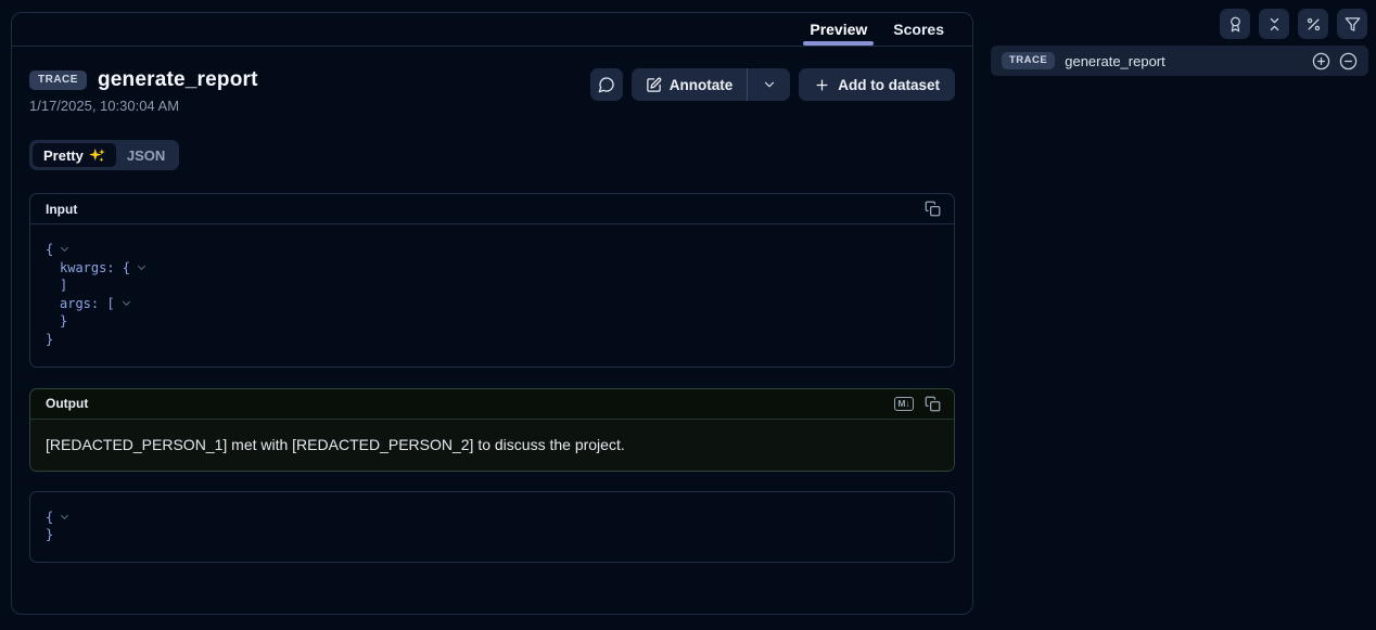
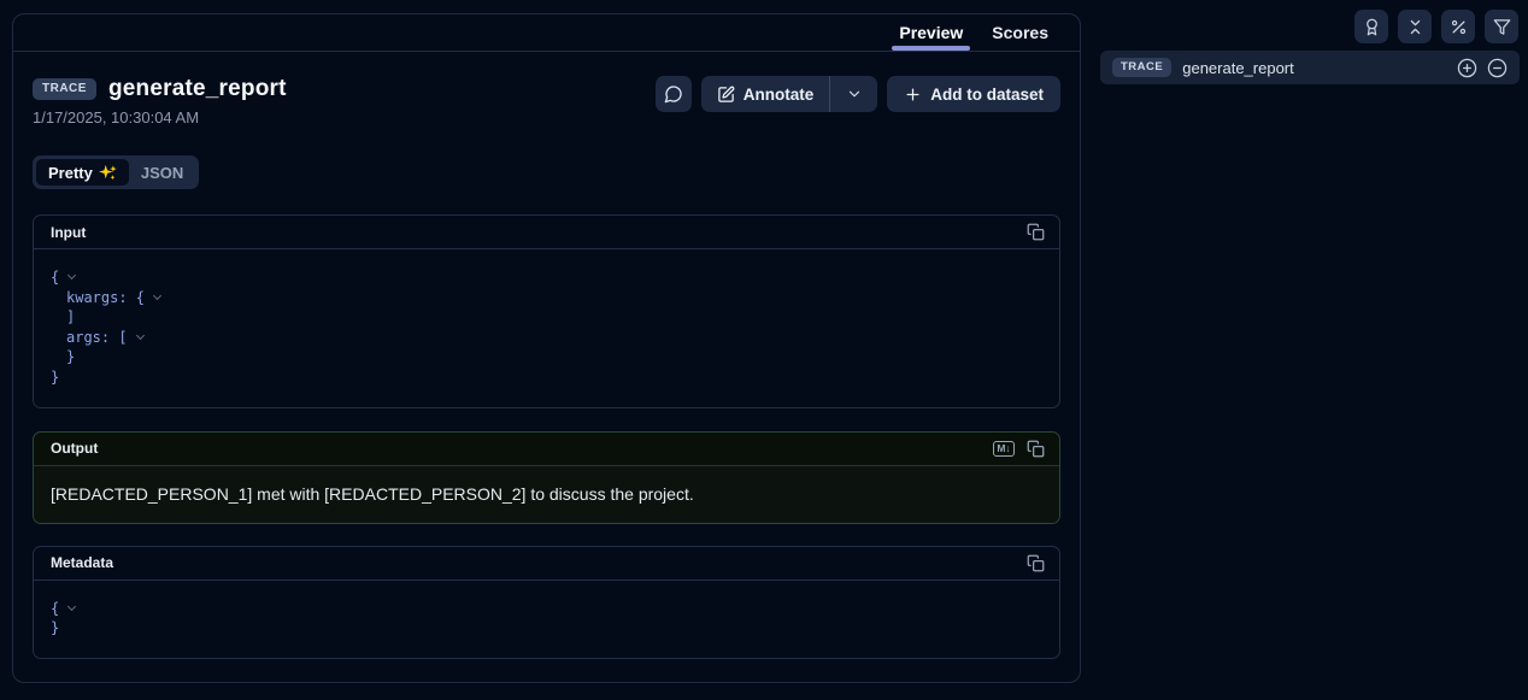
  Preview
  Scores
  TRACE
  generate_report
  1/17/2025, 10:30:04 AM
  Annotate
  Add to dataset
  Pretty
  JSON
  Input
  {
  kwargs: {
  ]
  args: [
  }
  }
  Output
  M↓
  [REDACTED_PERSON_1] met with [REDACTED_PERSON_2] to discuss the project.
+ Metadata
  {
  }
  TRACE
  generate_report
